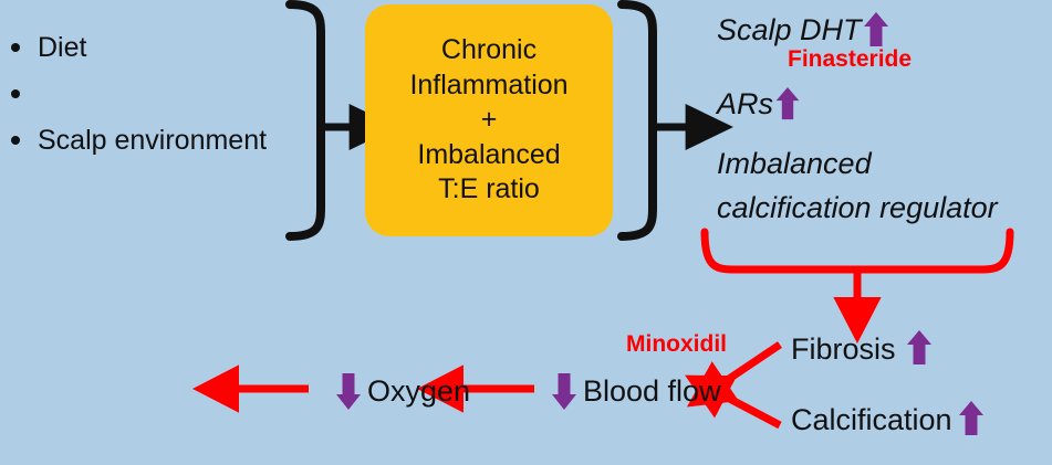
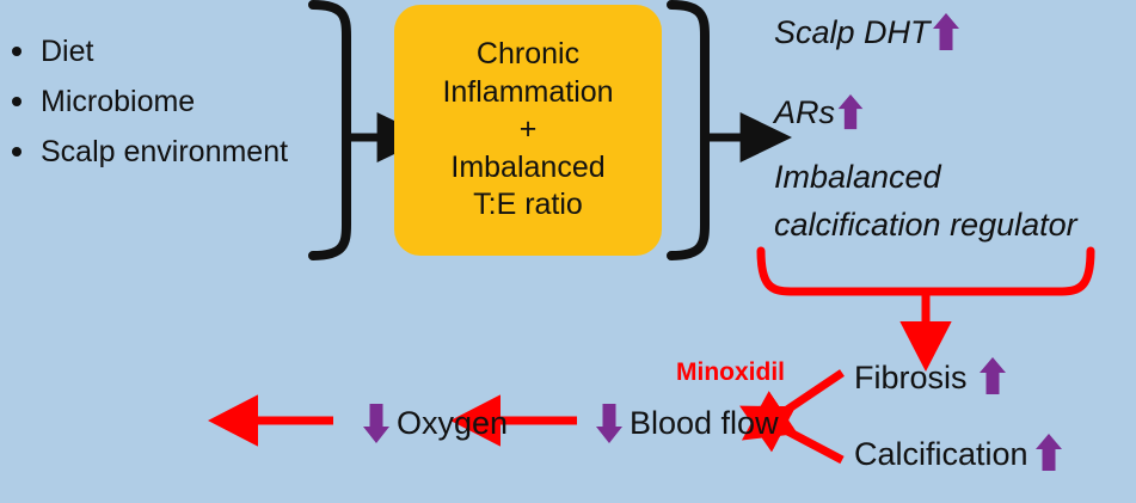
  Diet
+ Microbiome
  Scalp environment
  Chronic
  Inflammation
  +
  Imbalanced
  T:E ratio
  Scalp DHT
- Finasteride
  ARs
  Imbalanced
  calcification regulator
  Minoxidil
  Fibrosis
  Calcification
  Blood flow
  Oxygen
